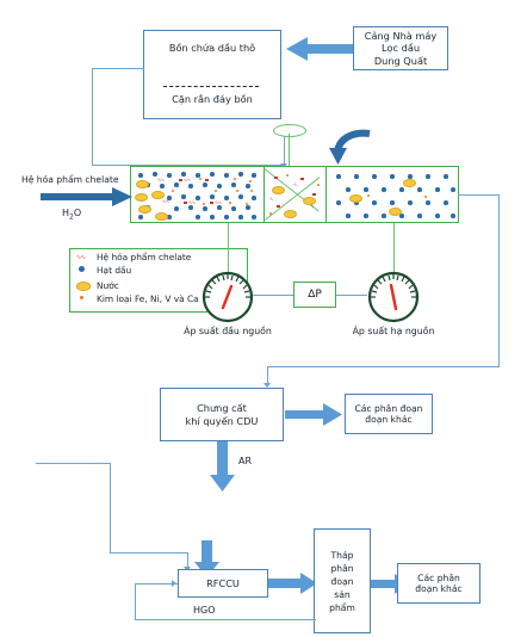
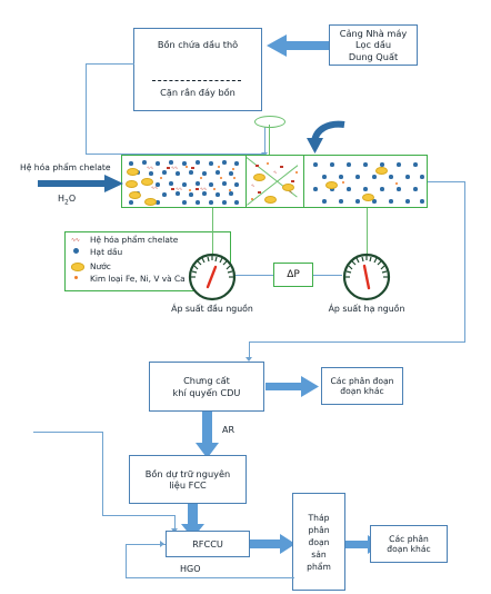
  Bồn chứa dầu thô
  Cặn rắn đáy bồn
  Cảng Nhà máy
  Lọc dầu
  Dung Quất
  Hệ hóa phẩm chelate
  Hệ hóa phẩm chelate
  Hạt dầu
  Nước
  Kim loại Fe, Ni, V và Ca
  Áp suất đầu nguồn
  ΔP
  Áp suất hạ nguồn
  Chưng cất
  khí quyển CDU
  Các phân đoạn
  đoạn khác
  AR
+ Bồn dự trữ nguyên
+ liệu FCC
  RFCCU
  Tháp
  phân
  đoạn
  sản
  phẩm
  Các phân
  đoạn khác
  HGO
